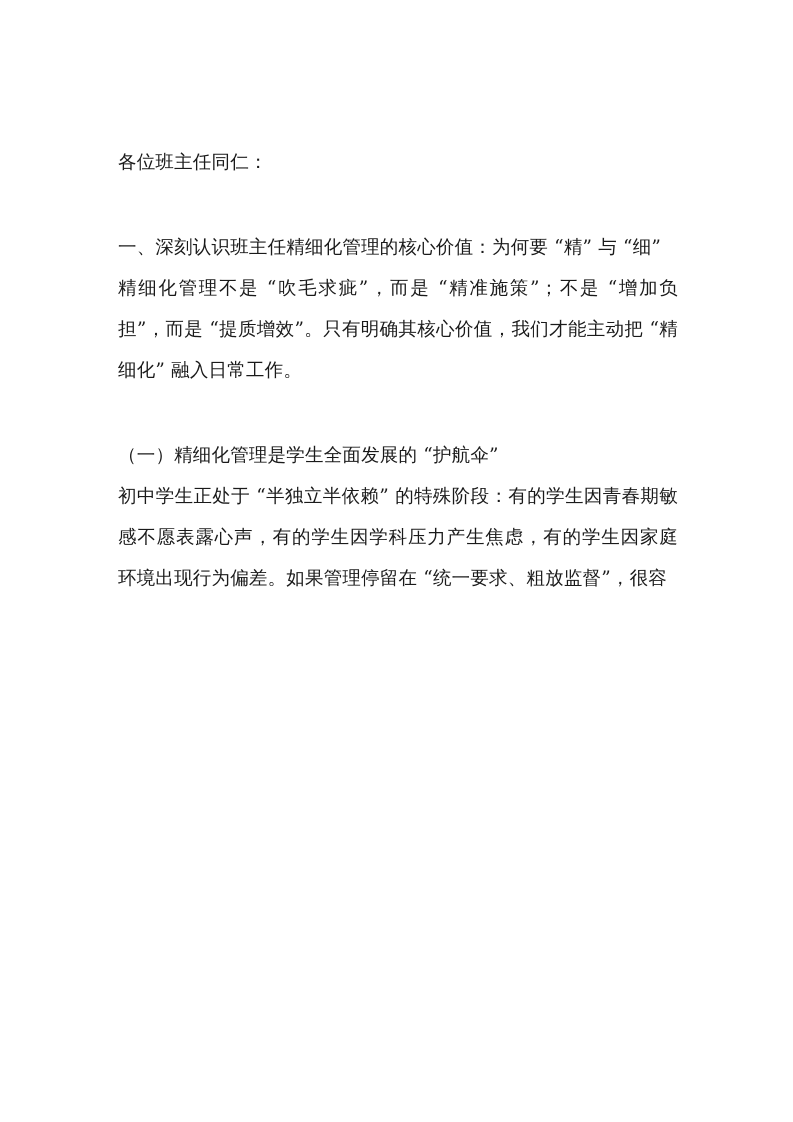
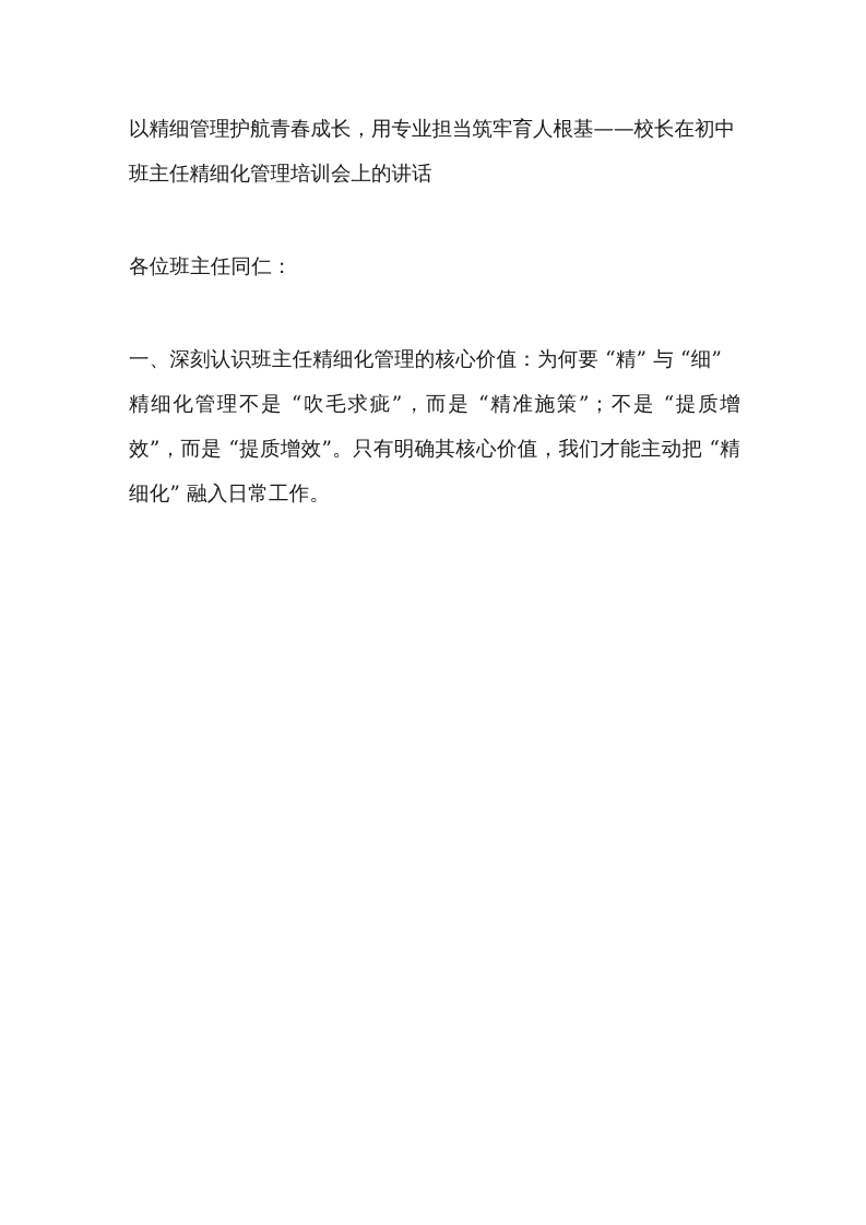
+ 以精细管理护航青春成长，用专业担当筑牢育人根基——校长在初中班主任精细化管理培训会上的讲话
  各位班主任同仁：
  一、深刻认识班主任精细化管理的核心价值：为何要 “精” 与 “细”
- 精细化管理不是 “吹毛求疵”，而是 “精准施策”；不是 “增加负担”，而是 “提质增效”。只有明确其核心价值，我们才能主动把 “精细化” 融入日常工作。
+ 精细化管理不是 “吹毛求疵”，而是 “精准施策”；不是 “提质增效”，而是 “提质增效”。只有明确其核心价值，我们才能主动把 “精细化” 融入日常工作。
- （一）精细化管理是学生全面发展的 “护航伞”
- 初中学生正处于 “半独立半依赖” 的特殊阶段：有的学生因青春期敏感不愿表露心声，有的学生因学科压力产生焦虑，有的学生因家庭环境出现行为偏差。如果管理停留在 “统一要求、粗放监督”，很容
